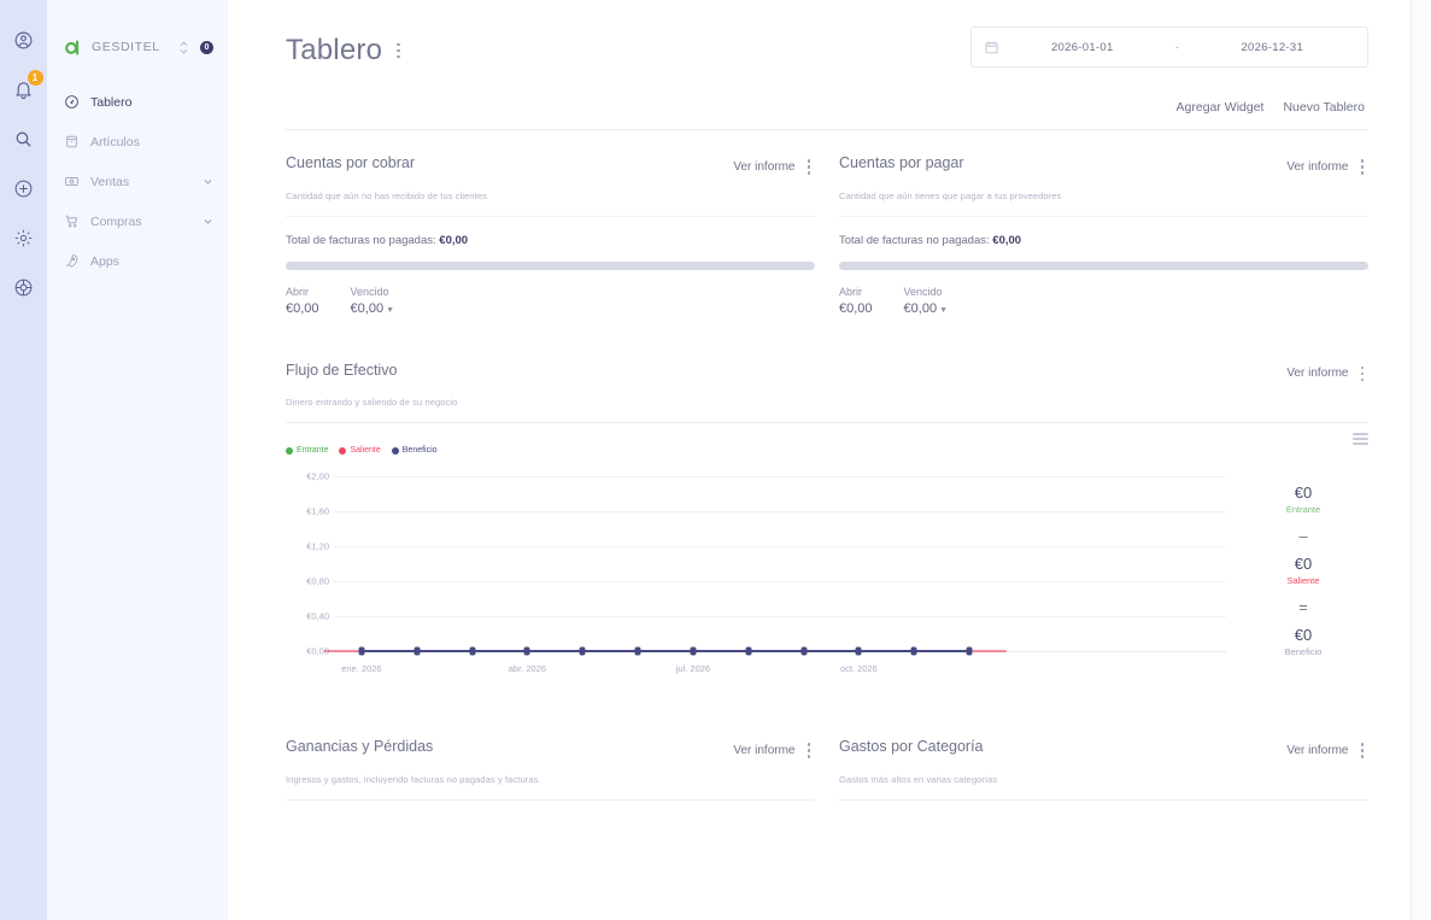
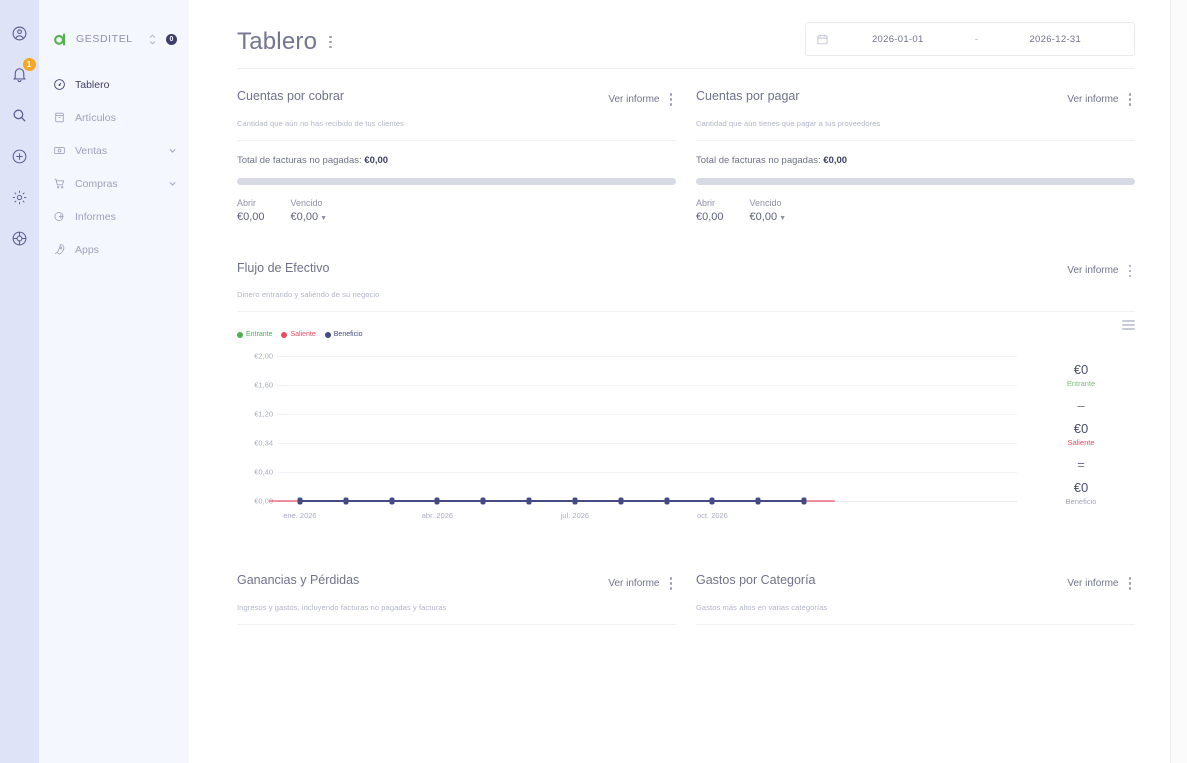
  1
  GESDITEL
  Tablero
  Artículos
  Ventas
  Compras
+ Informes
  Apps
  Tablero
  2026-01-01
  -
  2026-12-31
- Agregar Widget
- Nuevo Tablero
  Cuentas por cobrar
  Ver informe
  Cantidad que aún no has recibido de tus clientes
  Total de facturas no pagadas: €0,00
  Abrir
  €0,00
  Vencido
  €0,00
  Cuentas por pagar
  Ver informe
  Cantidad que aún tienes que pagar a tus proveedores
  Total de facturas no pagadas: €0,00
  Abrir
  €0,00
  Vencido
  €0,00
  Flujo de Efectivo
  Ver informe
  Dinero entrando y saliendo de su negocio
  €0,00
  €0,40
- €0,80
+ €0,34
  €1,20
  €1,60
  €2,00
  ene. 2026
  abr. 2026
  jul. 2026
  oct. 2026
  €0
  Entrante
  –
  €0
  Saliente
  =
  €0
  Beneficio
  Ganancias y Pérdidas
  Ver informe
  Ingresos y gastos, incluyendo facturas no pagadas y facturas
  Gastos por Categoría
  Ver informe
  Gastos más altos en varias categorías
